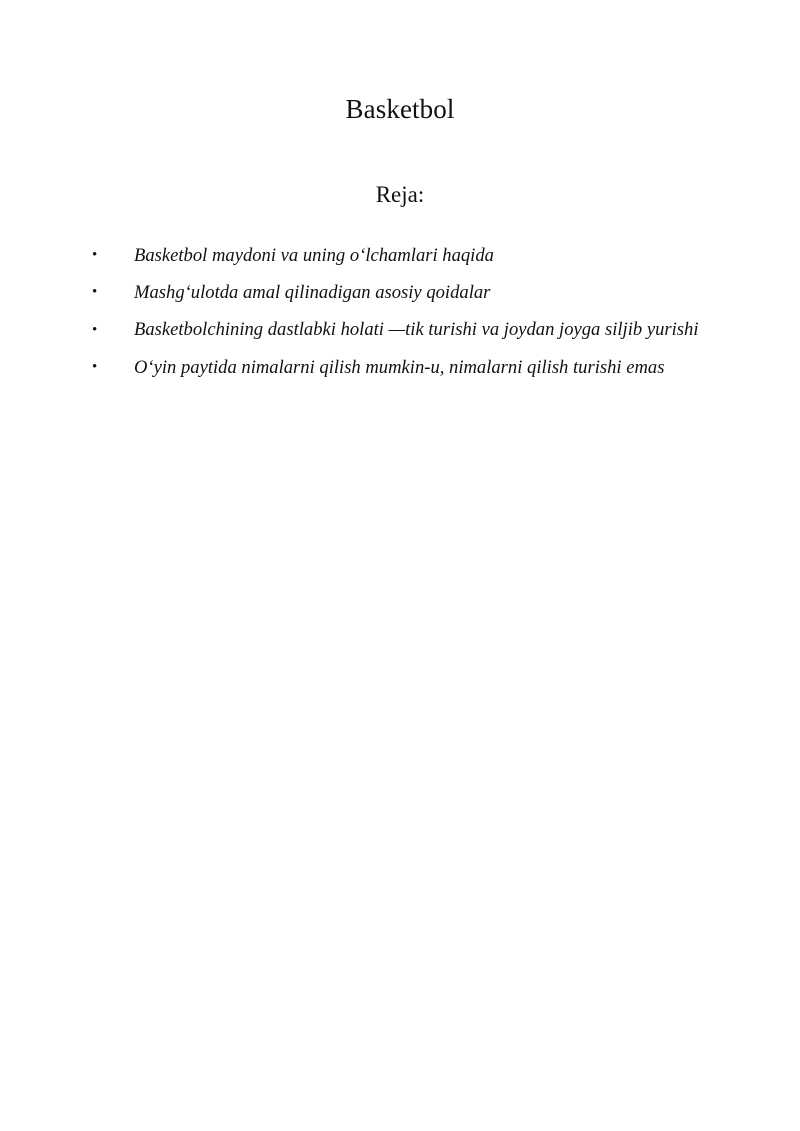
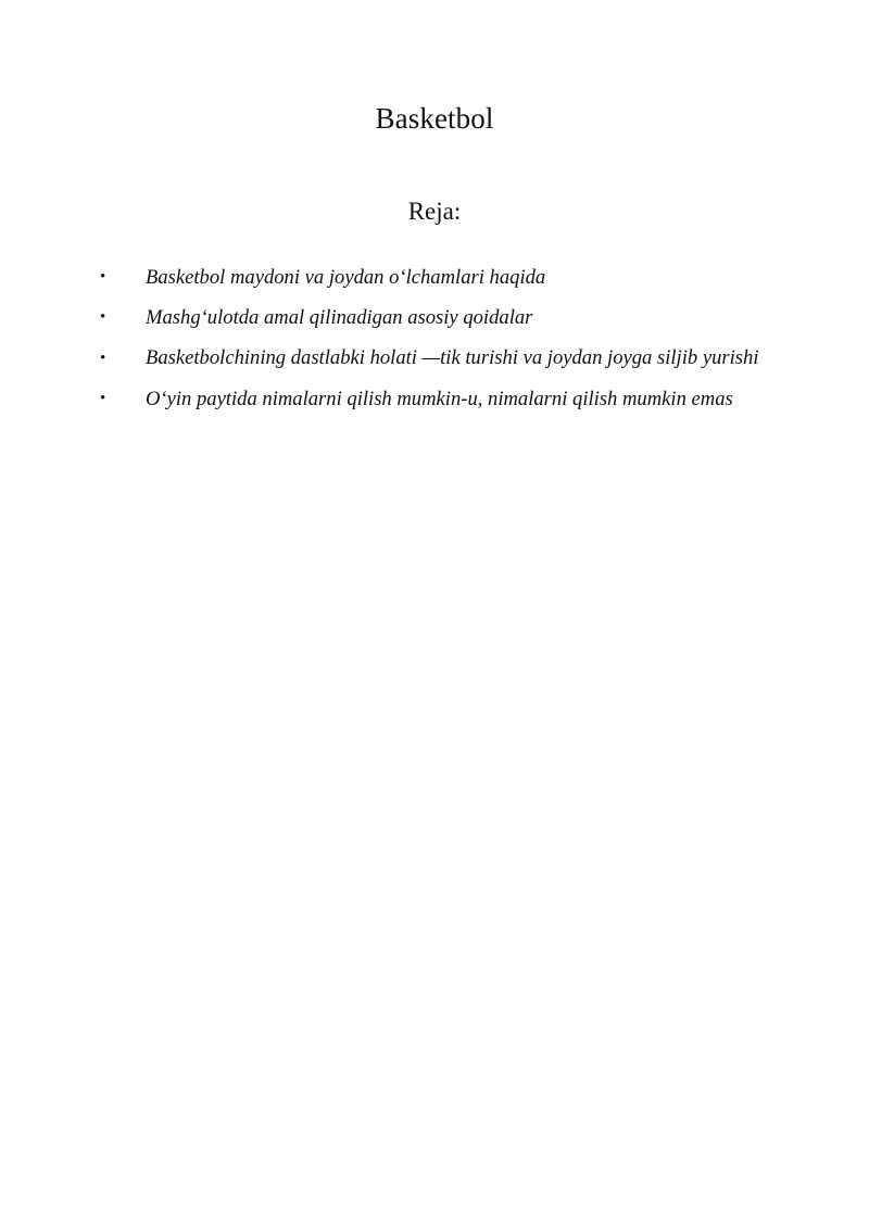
  Basketbol
  Reja:
- • Basketbol maydoni va uning oʻlchamlari haqida
+ • Basketbol maydoni va joydan oʻlchamlari haqida
  • Mashgʻulotda amal qilinadigan asosiy qoidalar
  • Basketbolchining dastlabki holati —tik turishi va joydan joyga siljib yurishi
- • Oʻyin paytida nimalarni qilish mumkin-u, nimalarni qilish turishi emas
+ • Oʻyin paytida nimalarni qilish mumkin-u, nimalarni qilish mumkin emas
